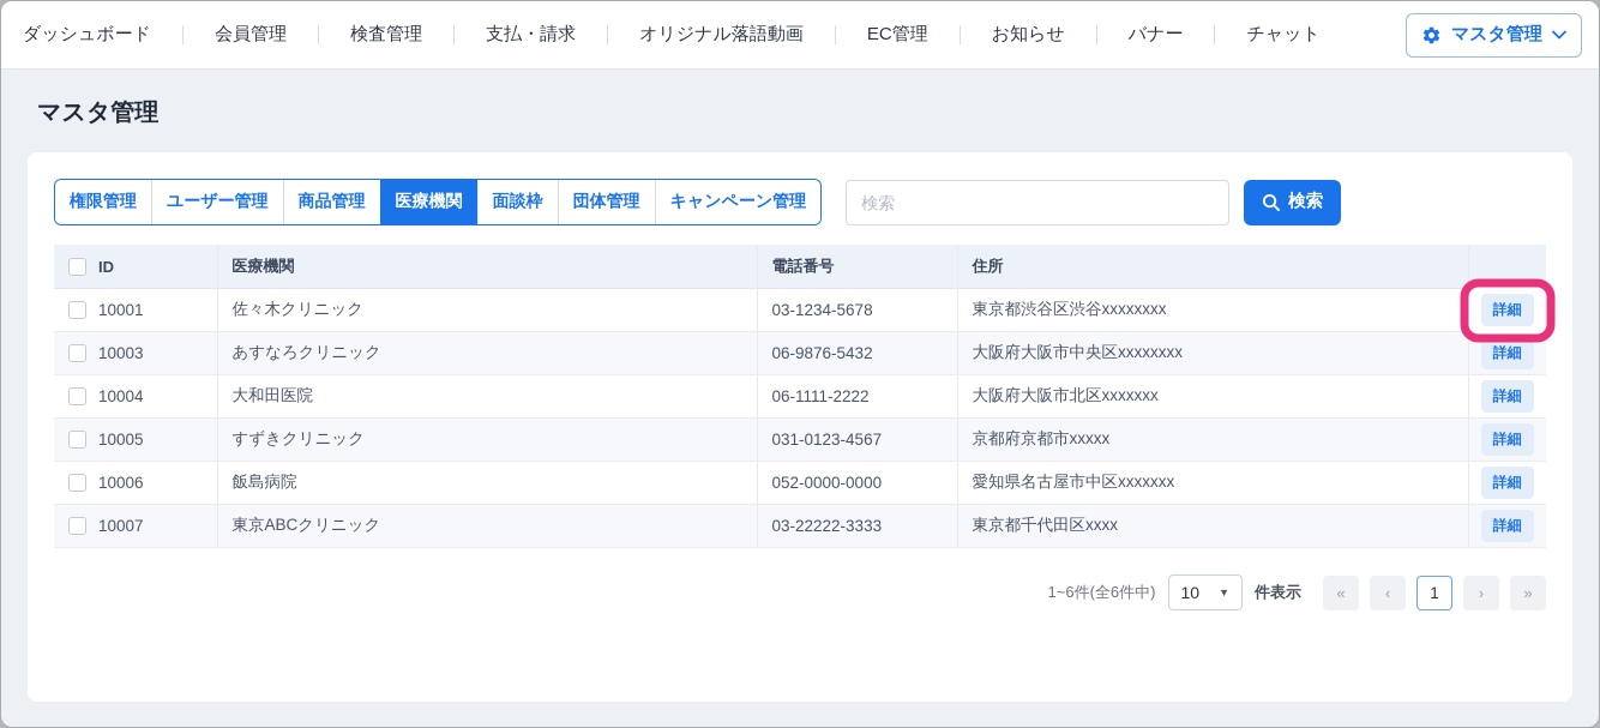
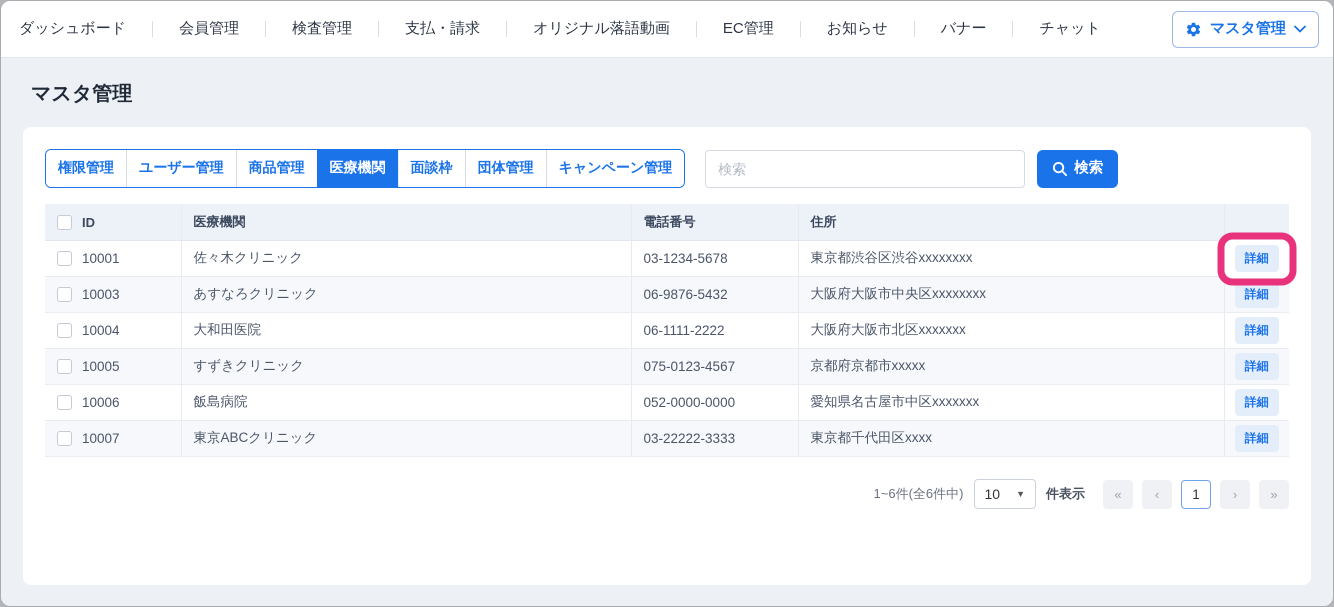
  ダッシュボード
  会員管理
  検査管理
  支払・請求
  オリジナル落語動画
  EC管理
  お知らせ
  バナー
  チャット
  マスタ管理
  マスタ管理
  権限管理
  ユーザー管理
  商品管理
  医療機関
  面談枠
  団体管理
  キャンペーン管理
  検索
  検索
  ID	医療機関	電話番号	住所
  10001	佐々木クリニック	03-1234-5678	東京都渋谷区渋谷xxxxxxxx	詳細
  10003	あすなろクリニック	06-9876-5432	大阪府大阪市中央区xxxxxxxx	詳細
  10004	大和田医院	06-1111-2222	大阪府大阪市北区xxxxxxx	詳細
- 10005	すずきクリニック	031-0123-4567	京都府京都市xxxxx	詳細
+ 10005	すずきクリニック	075-0123-4567	京都府京都市xxxxx	詳細
  10006	飯島病院	052-0000-0000	愛知県名古屋市中区xxxxxxx	詳細
  10007	東京ABCクリニック	03-22222-3333	東京都千代田区xxxx	詳細
  1~6件(全6件中)
  10
  ▼
  件表示
  «
  ‹
  1
  ›
  »
